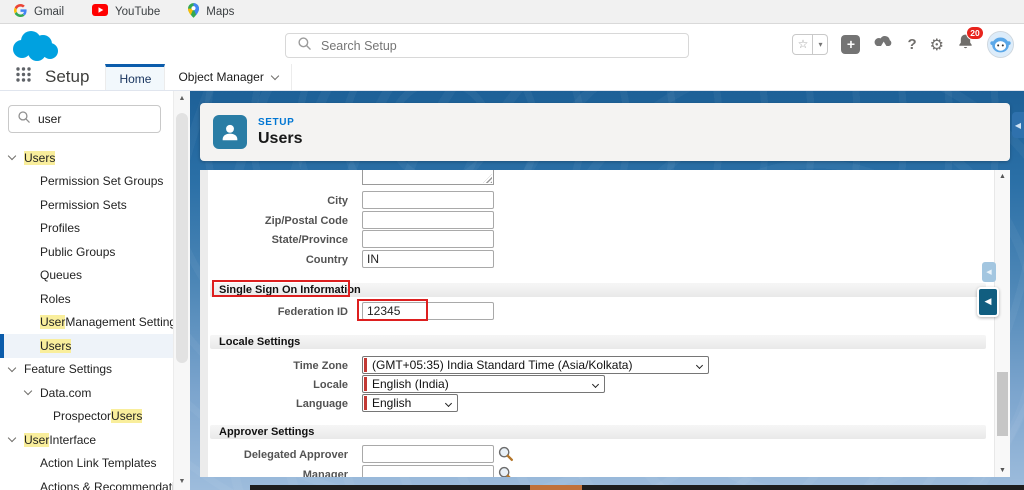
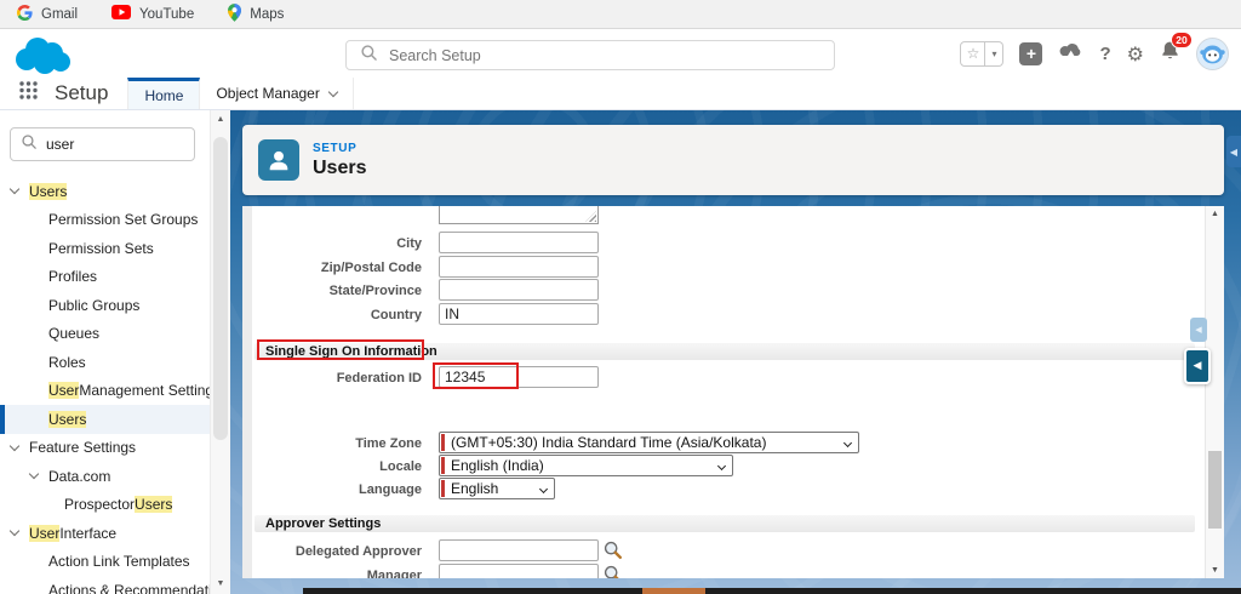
  Gmail
  YouTube
  Maps
  Search Setup
  ☆
  ▾
  +
  ?
  ⚙
  20
  Setup
  Home
  Object Manager
  user
  Users
  Permission Set Groups
  Permission Sets
  Profiles
  Public Groups
  Queues
  Roles
  User
  Management Settin
  Users
  Feature Settings
  Data.com
  Prospector
  Users
  User
  Interface
  Action Link Templates
  Actions & Recommendat
  SETUP
  Users
  ◀
  City
  Zip/Postal Code
  State/Province
  Country
  IN
  Single Sign On Information
  Federation ID
  12345
- Locale Settings
  Time Zone
- (GMT+05:35) India Standard Time (Asia/Kolkata)
+ (GMT+05:30) India Standard Time (Asia/Kolkata)
  Locale
  English (India)
  Language
  English
  Approver Settings
  Delegated Approver
  Manager
  ◀
  ◀
